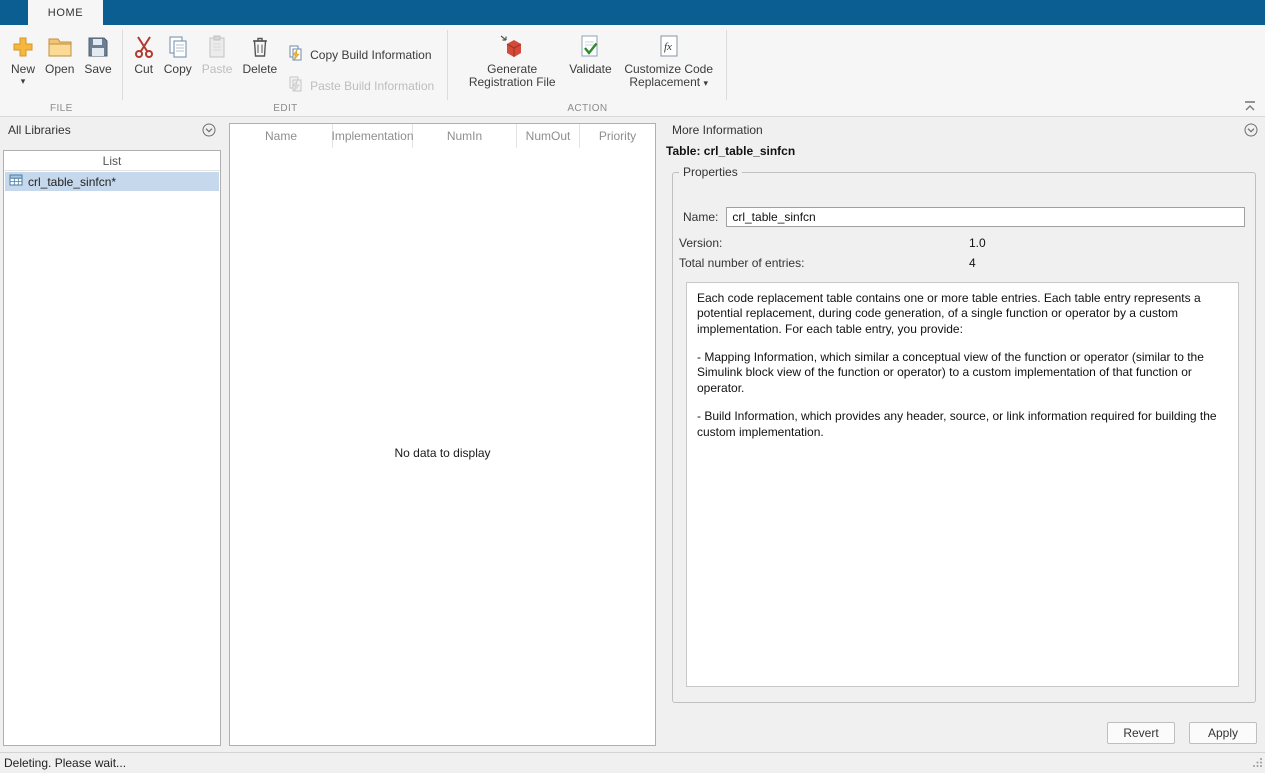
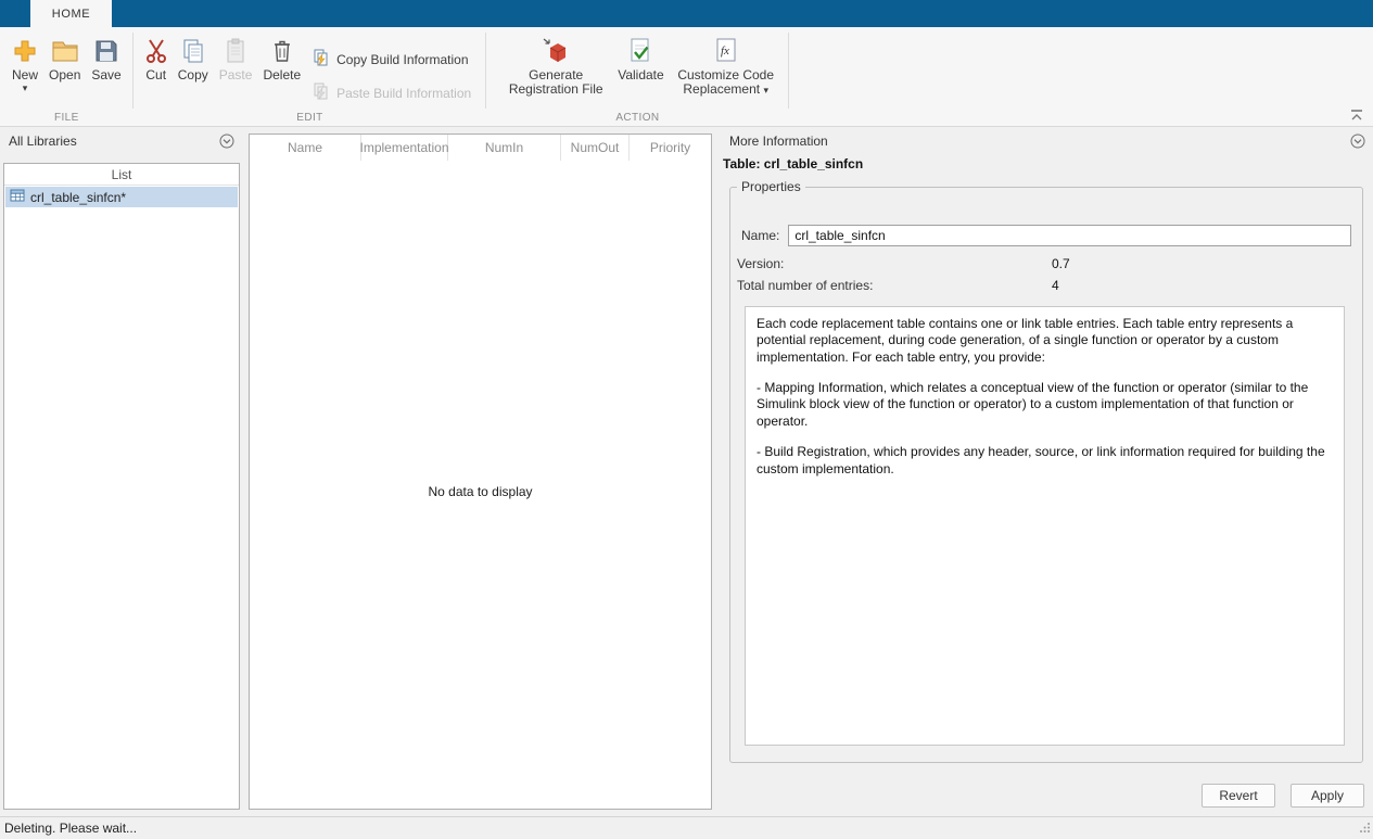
  HOME
  New
  ▾
  Open
  Save
  FILE
  Cut
  Copy
  Paste
  Delete
  Copy Build Information
  Paste Build Information
  EDIT
  Generate Registration File
  Validate
  fx
  Customize Code Replacement ▾
  ACTION
  All Libraries
  List
  crl_table_sinfcn*
  Name
  Implementation
  NumIn
  NumOut
  Priority
  No data to display
  More Information
  Table: crl_table_sinfcn
  Properties
  Name:
  crl_table_sinfcn
  Version:
- 1.0
+ 0.7
  Total number of entries:
  4
- Each code replacement table contains one or more table entries. Each table entry represents a potential replacement, during code generation, of a single function or operator by a custom implementation. For each table entry, you provide:
+ Each code replacement table contains one or link table entries. Each table entry represents a potential replacement, during code generation, of a single function or operator by a custom implementation. For each table entry, you provide:
- - Mapping Information, which similar a conceptual view of the function or operator (similar to the Simulink block view of the function or operator) to a custom implementation of that function or operator.
+ - Mapping Information, which relates a conceptual view of the function or operator (similar to the Simulink block view of the function or operator) to a custom implementation of that function or operator.
- - Build Information, which provides any header, source, or link information required for building the custom implementation.
+ - Build Registration, which provides any header, source, or link information required for building the custom implementation.
  Revert
  Apply
  Deleting. Please wait...
